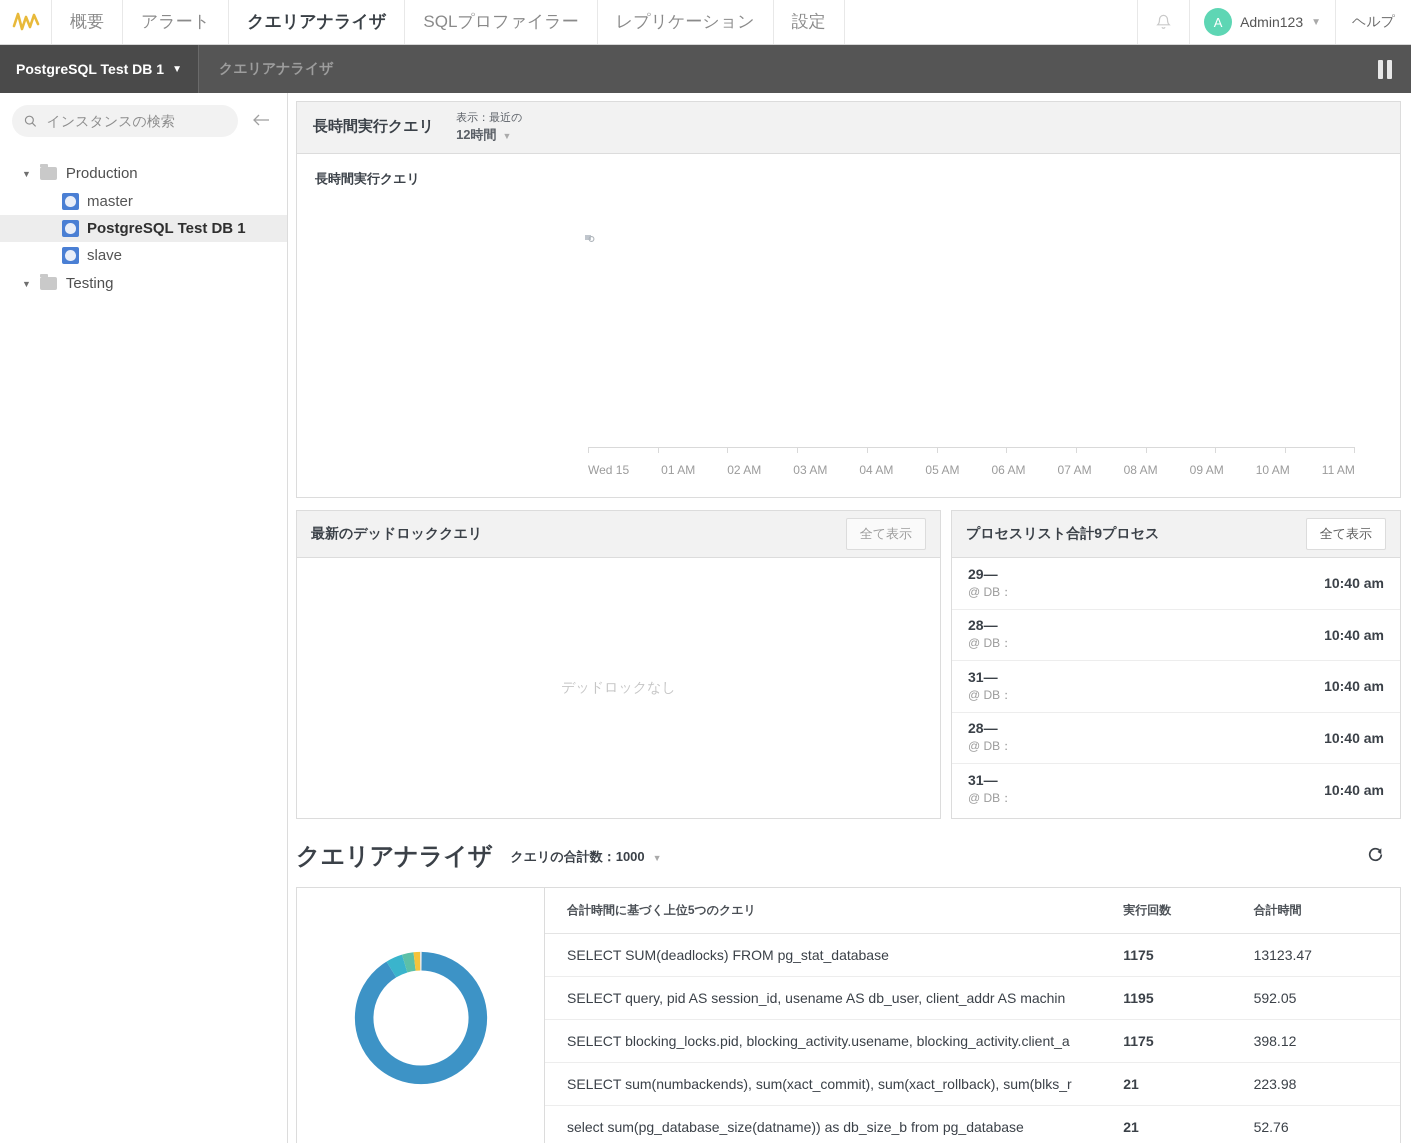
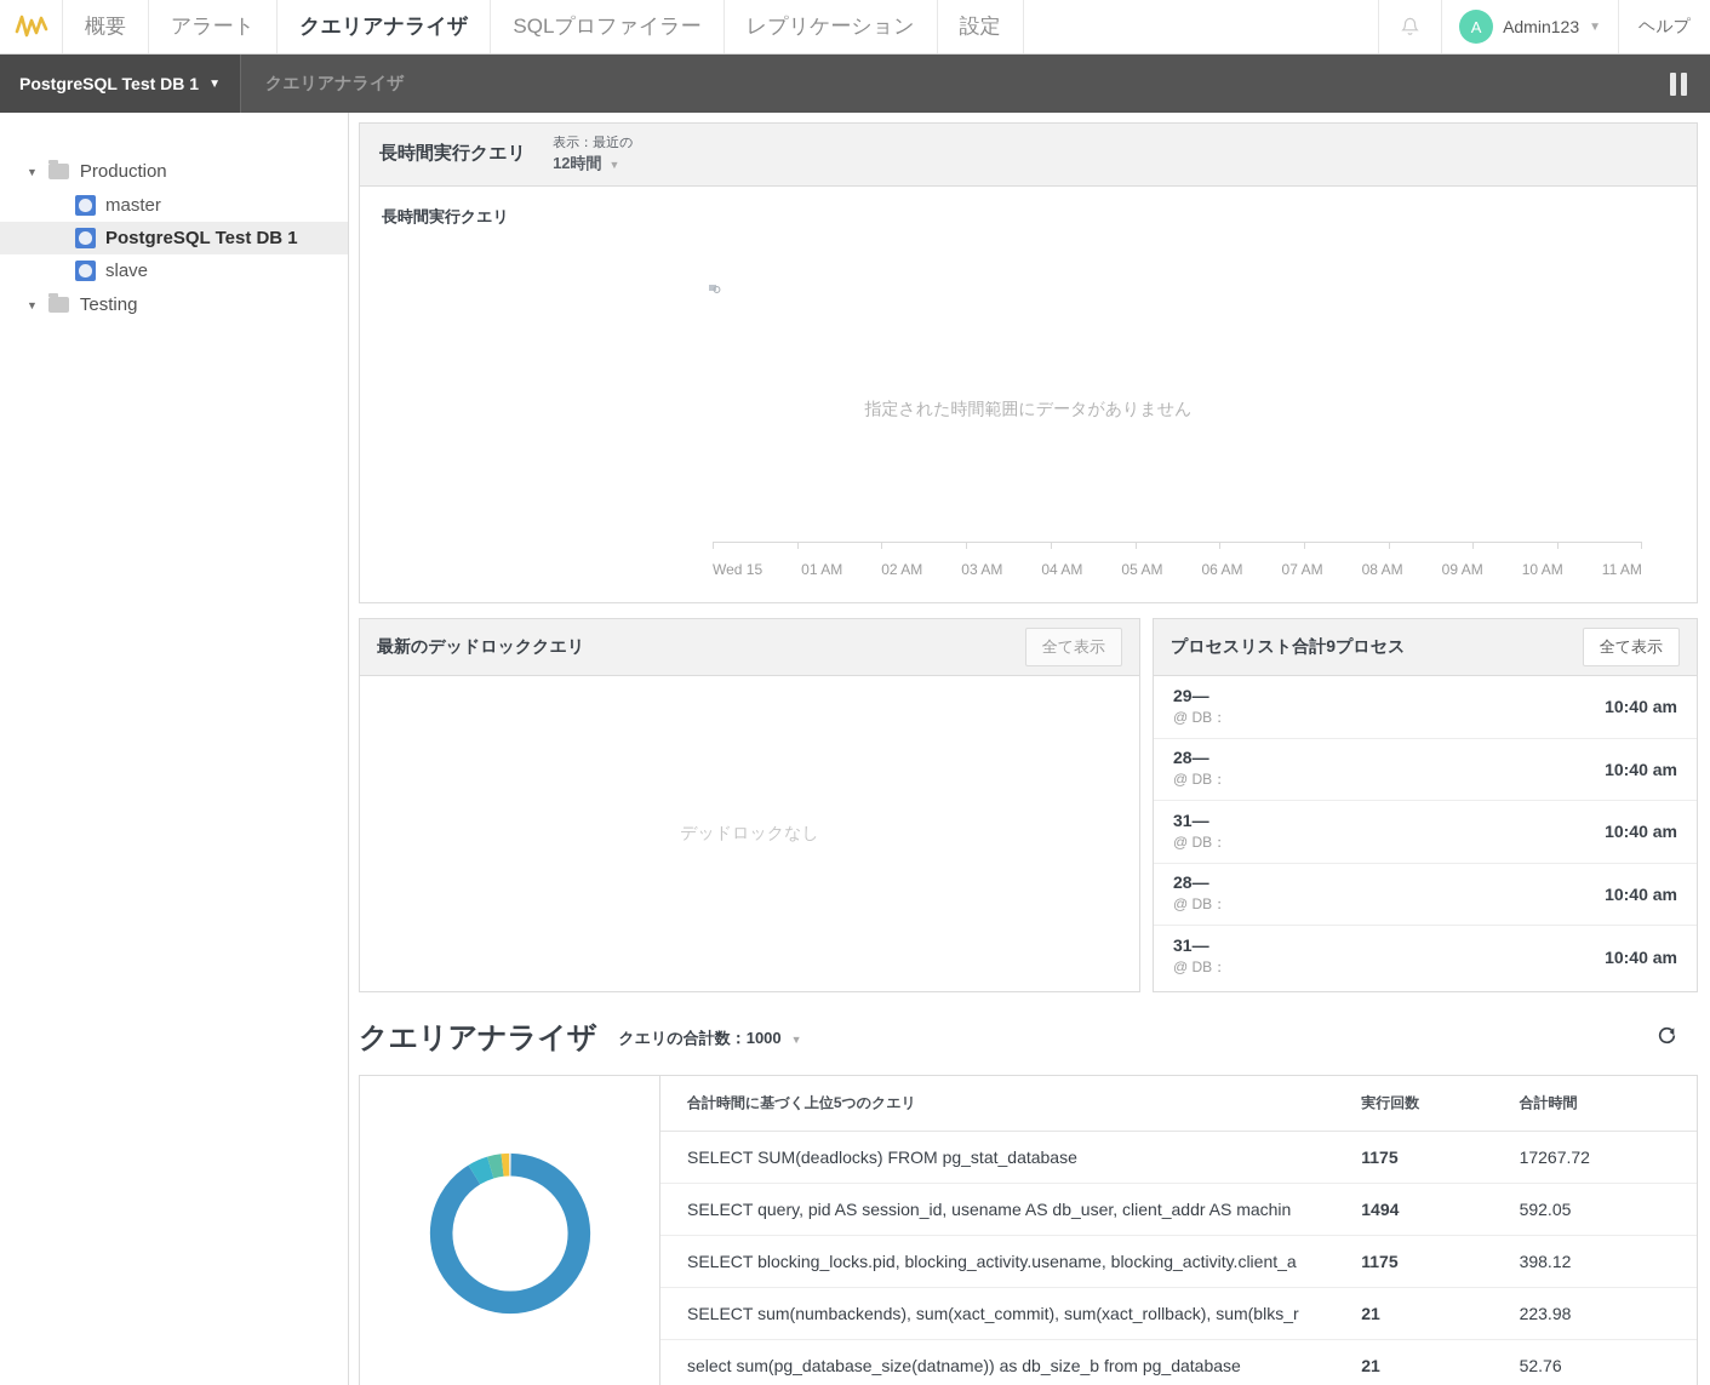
  概要
  アラート
  クエリアナライザ
  SQLプロファイラー
  レプリケーション
  設定
  A
  Admin123
  ▼
  ヘルプ
  PostgreSQL Test DB 1
  ▼
  クエリアナライザ
- インスタンスの検索
  ▼
  Production
  master
  PostgreSQL Test DB 1
  slave
  ▼
  Testing
  長時間実行クエリ
  表示：最近の
  12時間 ▼
  長時間実行クエリ
+ 指定された時間範囲にデータがありません
  Wed 15
  01 AM
  02 AM
  03 AM
  04 AM
  05 AM
  06 AM
  07 AM
  08 AM
  09 AM
  10 AM
  11 AM
  最新のデッドロッククエリ
  全て表示
  デッドロックなし
  プロセスリスト合計9プロセス
  全て表示
  29—
  @ DB：
  10:40 am
  28—
  @ DB：
  10:40 am
  31—
  @ DB：
  10:40 am
  28—
  @ DB：
  10:40 am
  31—
  @ DB：
  10:40 am
  クエリアナライザ
  クエリの合計数：1000 ▼
  合計時間に基づく上位5つのクエリ	実行回数	合計時間
- SELECT SUM(deadlocks) FROM pg_stat_database	1175	13123.47
+ SELECT SUM(deadlocks) FROM pg_stat_database	1175	17267.72
- SELECT query, pid AS session_id, usename AS db_user, client_addr AS machin	1195	592.05
+ SELECT query, pid AS session_id, usename AS db_user, client_addr AS machin	1494	592.05
  SELECT blocking_locks.pid, blocking_activity.usename, blocking_activity.client_a	1175	398.12
  SELECT sum(numbackends), sum(xact_commit), sum(xact_rollback), sum(blks_r	21	223.98
  select sum(pg_database_size(datname)) as db_size_b from pg_database	21	52.76
